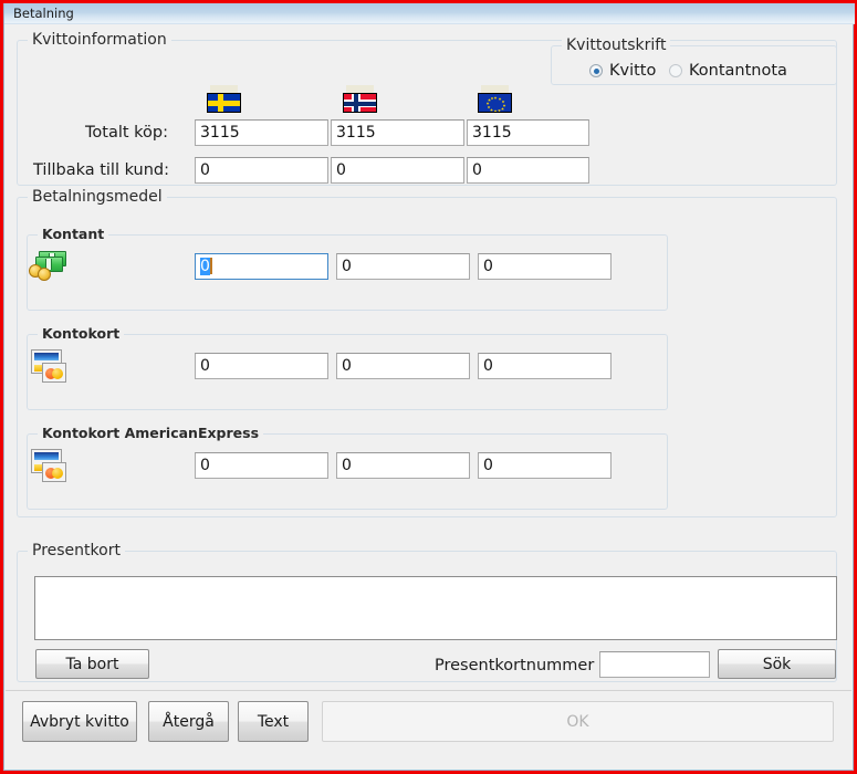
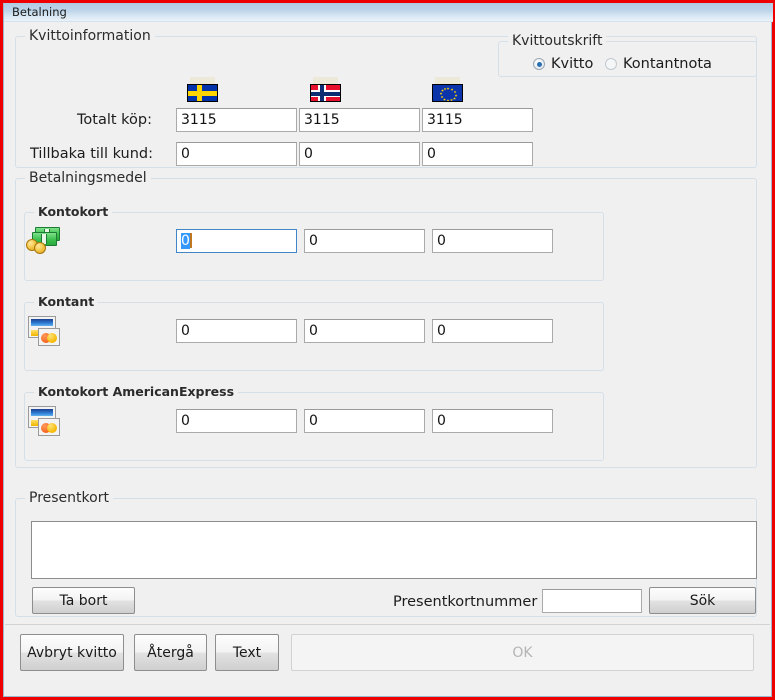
  Betalning
  Kvittoinformation
  Totalt köp:
  3115
  3115
  3115
  Tillbaka till kund:
  0
  0
  0
  Kvittoutskrift
  Kvitto
  Kontantnota
  Betalningsmedel
- Kontant
+ Kontokort
  0
  0
  0
- Kontokort
+ Kontant
  0
  0
  0
  Kontokort AmericanExpress
  0
  0
  0
  Presentkort
  Ta bort
  Presentkortnummer
  Sök
  Avbryt kvitto
  Återgå
  Text
  OK
